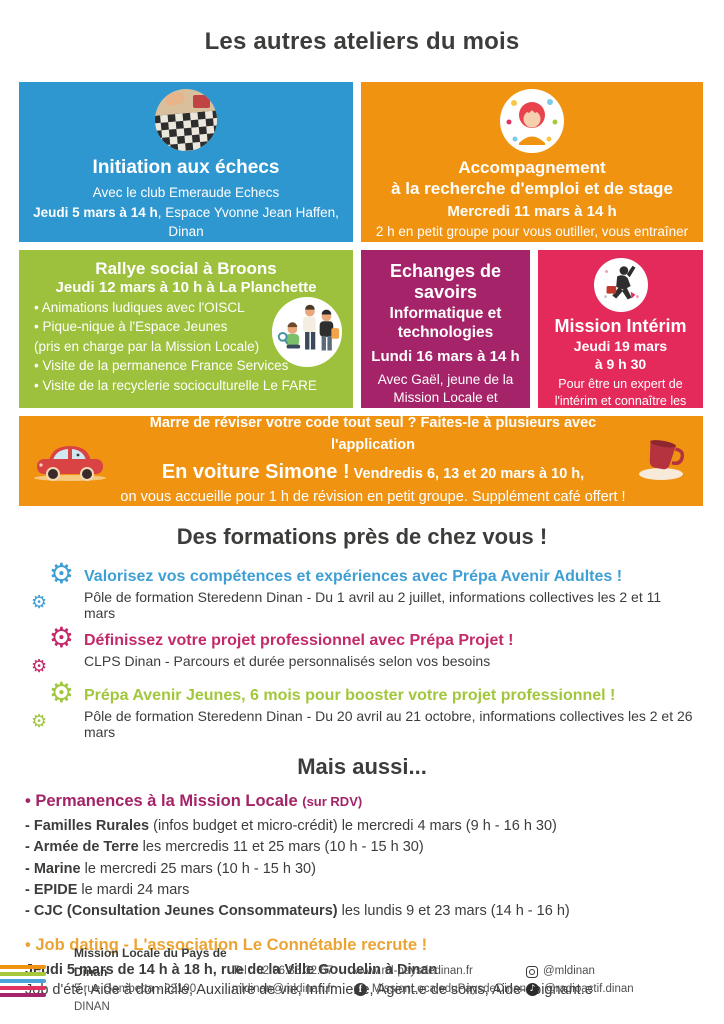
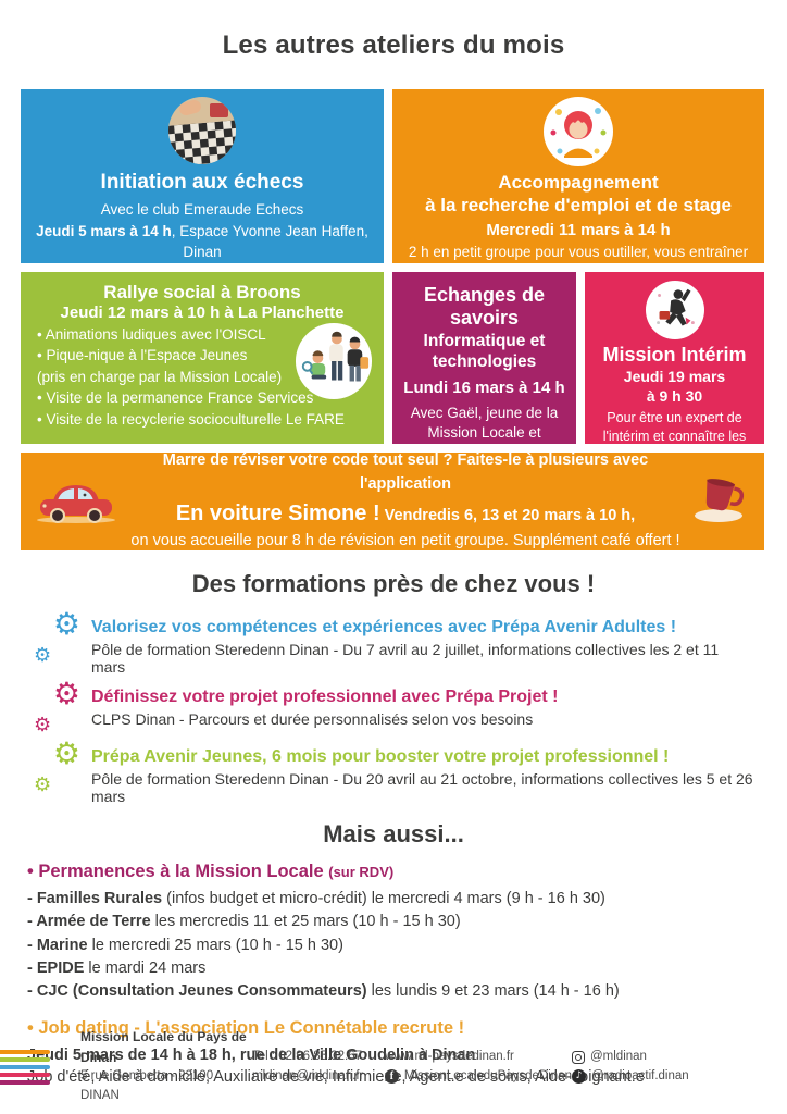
  Les autres ateliers du mois
  Initiation aux échecs
  Avec le club Emeraude Echecs
  Jeudi 5 mars à 14 h, Espace Yvonne Jean Haffen, Dinan
  Accompagnement
  à la recherche d'emploi et de stage
  Mercredi 11 mars à 14 h
  Rallye social à Broons
  Jeudi 12 mars à 10 h à La Planchette
  • Animations ludiques avec l'OISCL
  • Pique-nique à l'Espace Jeunes
  (pris en charge par la Mission Locale)
  • Visite de la permanence France Services
  • Visite de la recyclerie socioculturelle Le FARE
  Echanges de savoirs
  Informatique et technologies
  Lundi 16 mars à 14 h
  Mission Intérim
  Jeudi 19 mars
  à 9 h 30
  Marre de réviser votre code tout seul ? Faites-le à plusieurs avec l'application
  En voiture Simone ! Vendredis 6, 13 et 20 mars à 10 h,
- on vous accueille pour 1 h de révision en petit groupe. Supplément café offert !
+ on vous accueille pour 8 h de révision en petit groupe. Supplément café offert !
  Des formations près de chez vous !
  ⚙
  ⚙
  Valorisez vos compétences et expériences avec Prépa Avenir Adultes !
- Pôle de formation Steredenn Dinan - Du 1 avril au 2 juillet, informations collectives les 2 et 11 mars
+ Pôle de formation Steredenn Dinan - Du 7 avril au 2 juillet, informations collectives les 2 et 11 mars
  ⚙
  ⚙
  Définissez votre projet professionnel avec Prépa Projet !
  CLPS Dinan - Parcours et durée personnalisés selon vos besoins
  ⚙
  ⚙
  Prépa Avenir Jeunes, 6 mois pour booster votre projet professionnel !
- Pôle de formation Steredenn Dinan - Du 20 avril au 21 octobre, informations collectives les 2 et 26 mars
+ Pôle de formation Steredenn Dinan - Du 20 avril au 21 octobre, informations collectives les 5 et 26 mars
  Mais aussi...
  • Permanences à la Mission Locale (sur RDV)
  - Familles Rurales (infos budget et micro-crédit) le mercredi 4 mars (9 h - 16 h 30)
  - Armée de Terre les mercredis 11 et 25 mars (10 h - 15 h 30)
  - Marine le mercredi 25 mars (10 h - 15 h 30)
  - EPIDE le mardi 24 mars
  - CJC (Consultation Jeunes Consommateurs) les lundis 9 et 23 mars (14 h - 16 h)
  • Job dating - L'association Le Connétable recrute !
  Jeudi 5 mars de 14 h à 18 h, rue de la Ville Goudelin à Dinan
  Job d'été, Aide à domicile, Auxiliaire de vie, Infirmie, Agent.e de soins, Aide-ignant.e
  Mission Locale du Pays de Dinan
  5 rue Gambetta - 22100 DINAN
  Tel : 02.96.85.32.67
  mldinan@mldinan.fr
  www.ml-paysdedinan.fr
  f
  MissionLocaleduPaysdeDinan
  @mldinan
  ♪
  @radioactif.dinan
